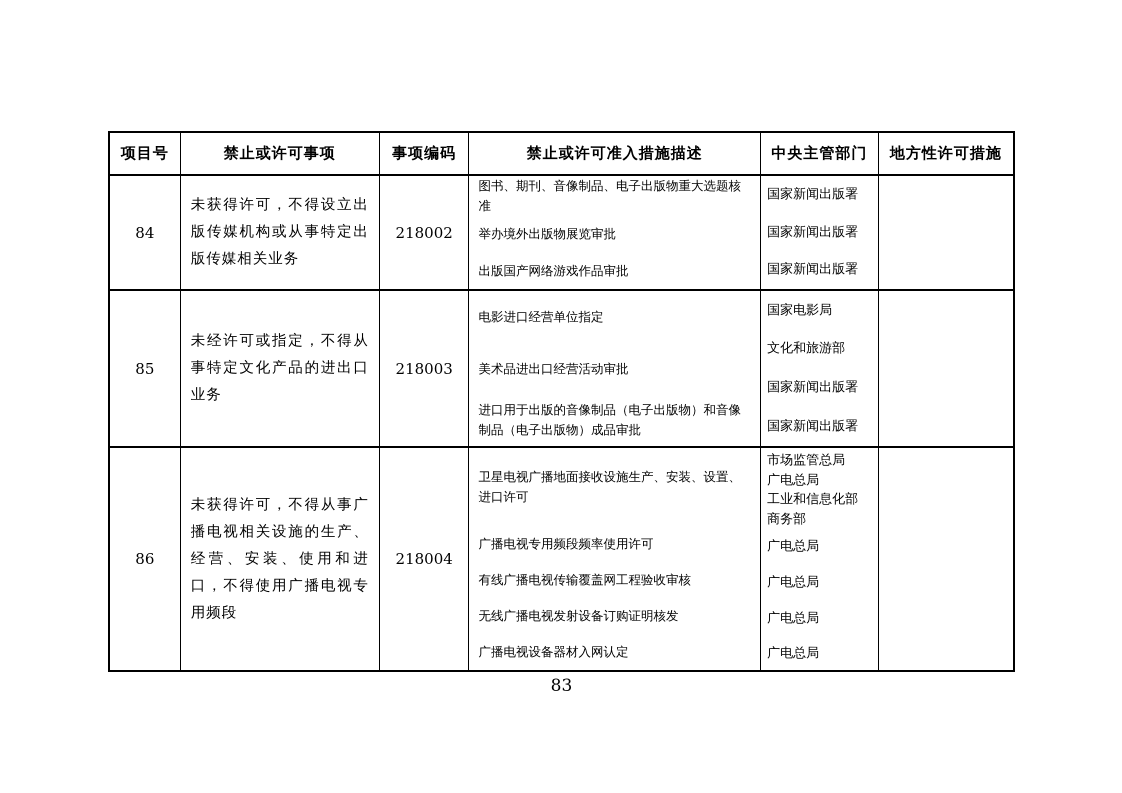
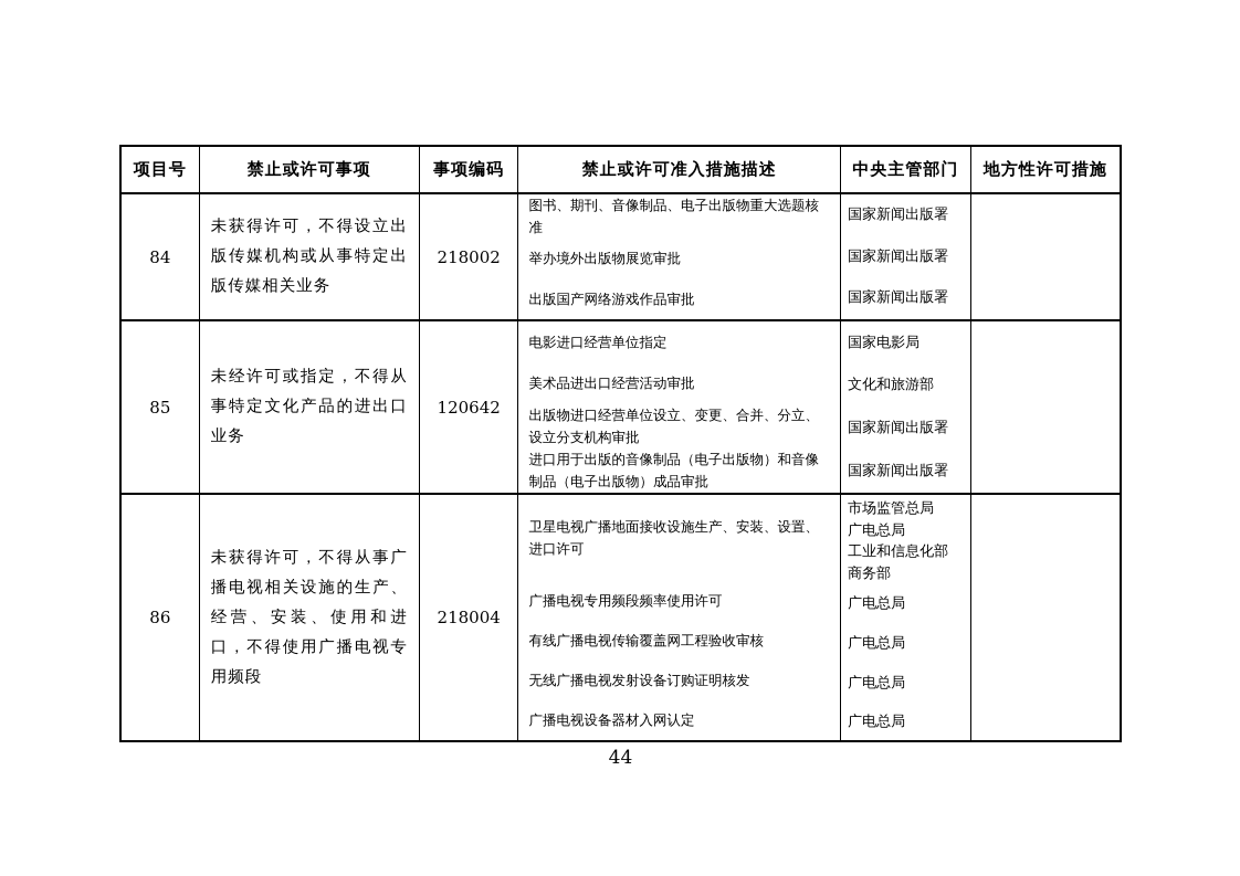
  项目号
  禁止或许可事项
  事项编码
  禁止或许可准入措施描述
  中央主管部门
  地方性许可措施
  84
  未获得许可，不得设立出版传媒机构或从事特定出版传媒相关业务
  218002
  图书、期刊、音像制品、电子出版物重大选题核准
  举办境外出版物展览审批
  出版国产网络游戏作品审批
  国家新闻出版署
  国家新闻出版署
  国家新闻出版署
  85
  未经许可或指定，不得从事特定文化产品的进出口业务
- 218003
+ 120642
  电影进口经营单位指定
  美术品进出口经营活动审批
+ 出版物进口经营单位设立、变更、合并、分立、设立分支机构审批
  进口用于出版的音像制品（电子出版物）和音像制品（电子出版物）成品审批
  国家电影局
  文化和旅游部
  国家新闻出版署
  国家新闻出版署
  86
  未获得许可，不得从事广播电视相关设施的生产、经营、安装、使用和进口，不得使用广播电视专用频段
  218004
  卫星电视广播地面接收设施生产、安装、设置、进口许可
  广播电视专用频段频率使用许可
  有线广播电视传输覆盖网工程验收审核
  无线广播电视发射设备订购证明核发
  广播电视设备器材入网认定
  市场监管总局
  广电总局
  工业和信息化部
  商务部
  广电总局
  广电总局
  广电总局
  广电总局
- 83
+ 44
